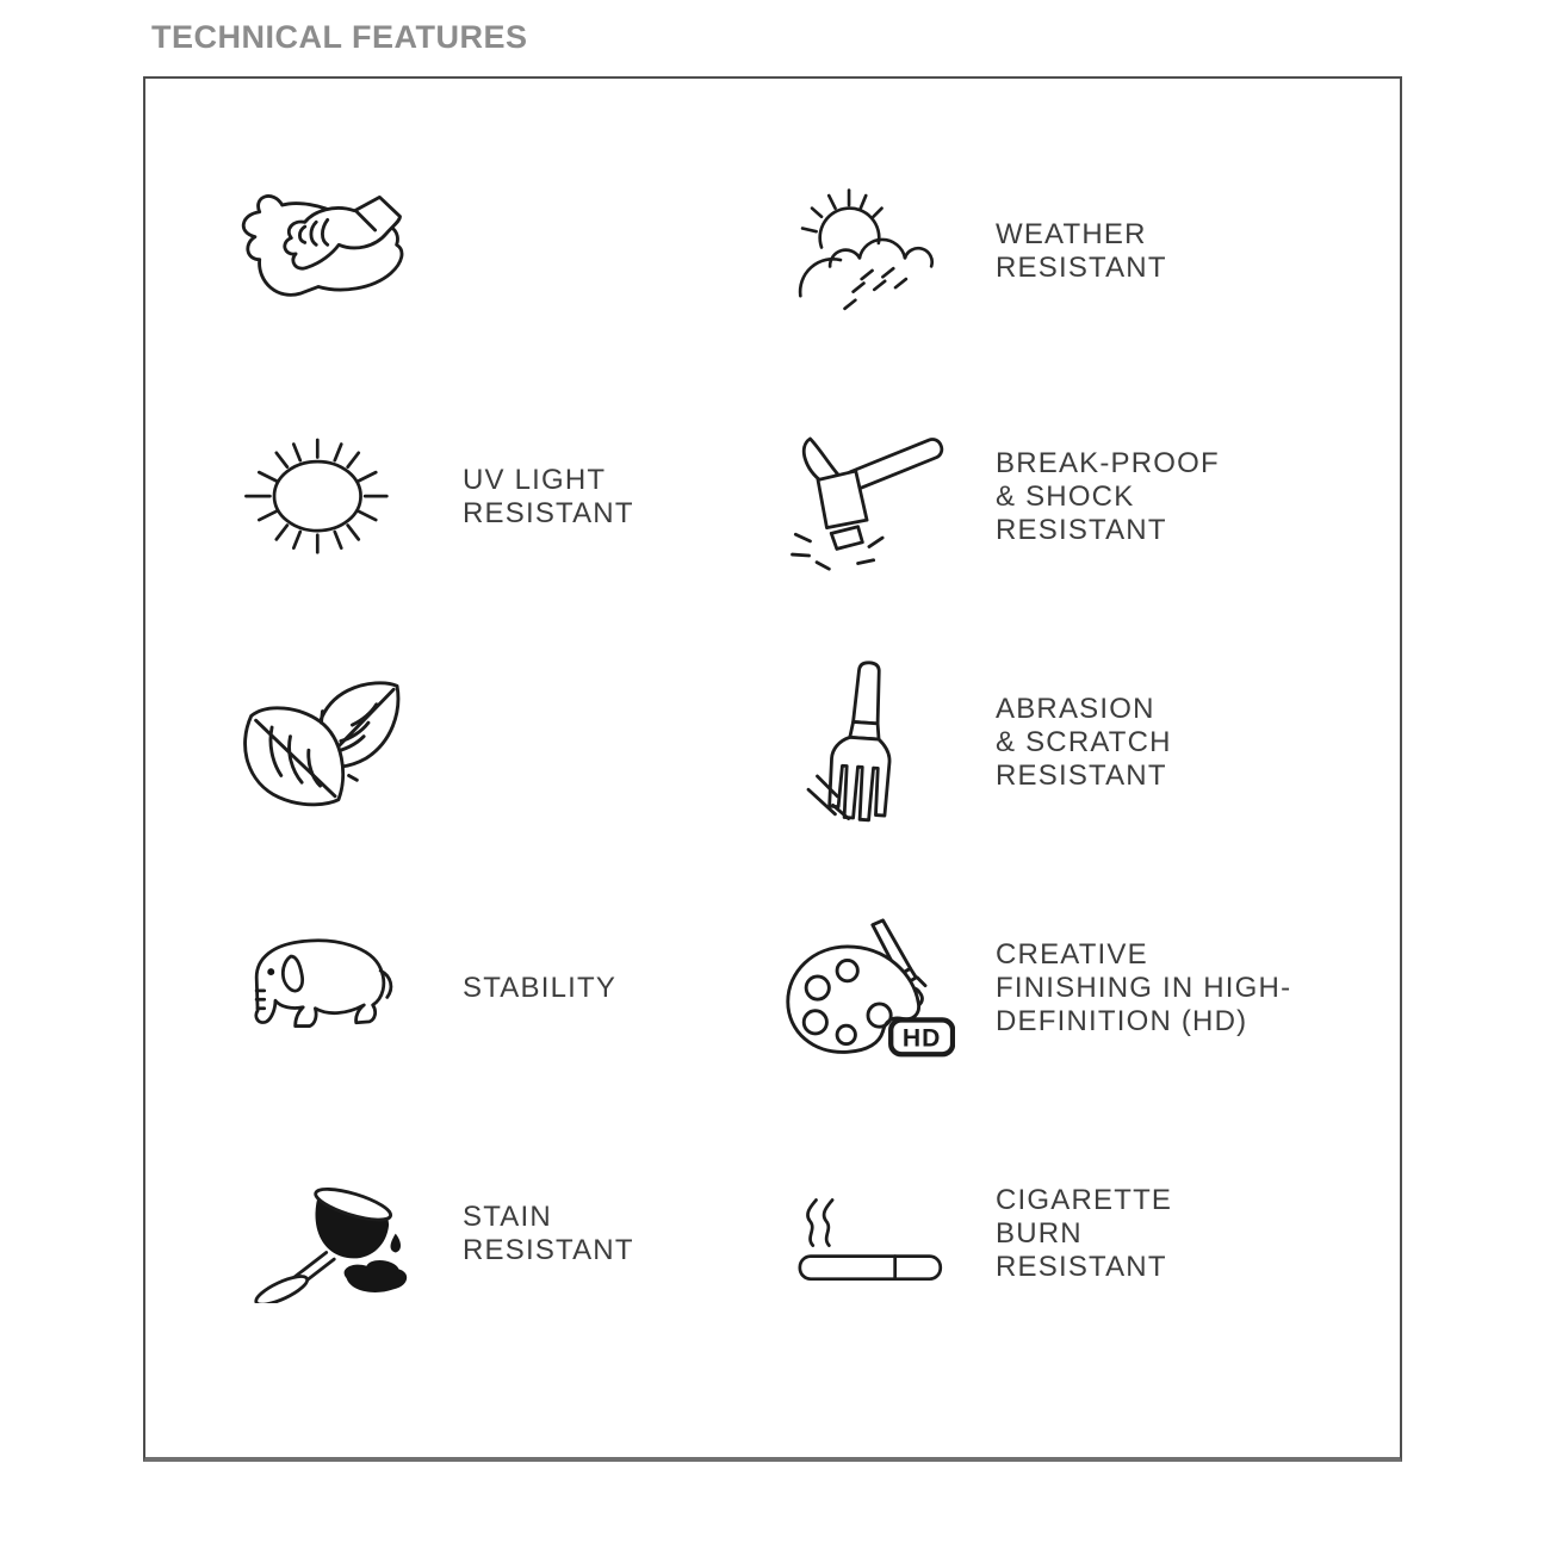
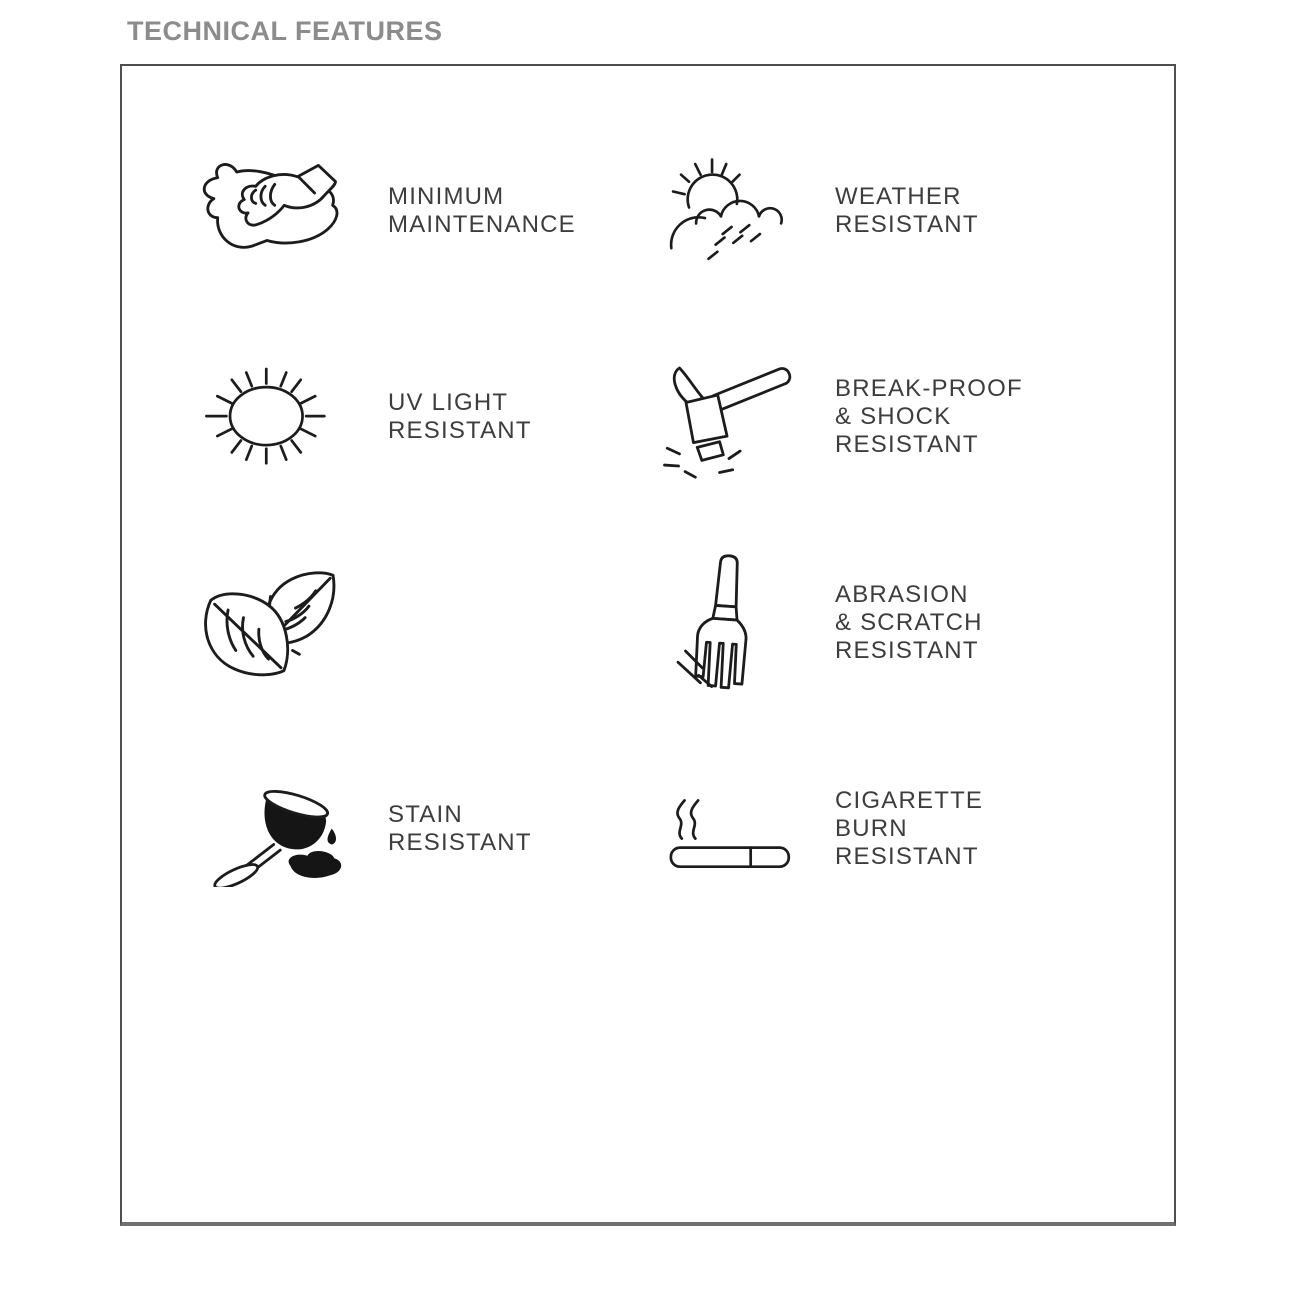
  TECHNICAL FEATURES
+ MINIMUM
+ MAINTENANCE
  WEATHER
  RESISTANT
  UV LIGHT
  RESISTANT
  BREAK-PROOF
  & SHOCK
  RESISTANT
  ABRASION
  & SCRATCH
  RESISTANT
- STABILITY
- HD
- CREATIVE
- FINISHING IN HIGH-
- DEFINITION (HD)
  STAIN
  RESISTANT
  CIGARETTE
  BURN
  RESISTANT
